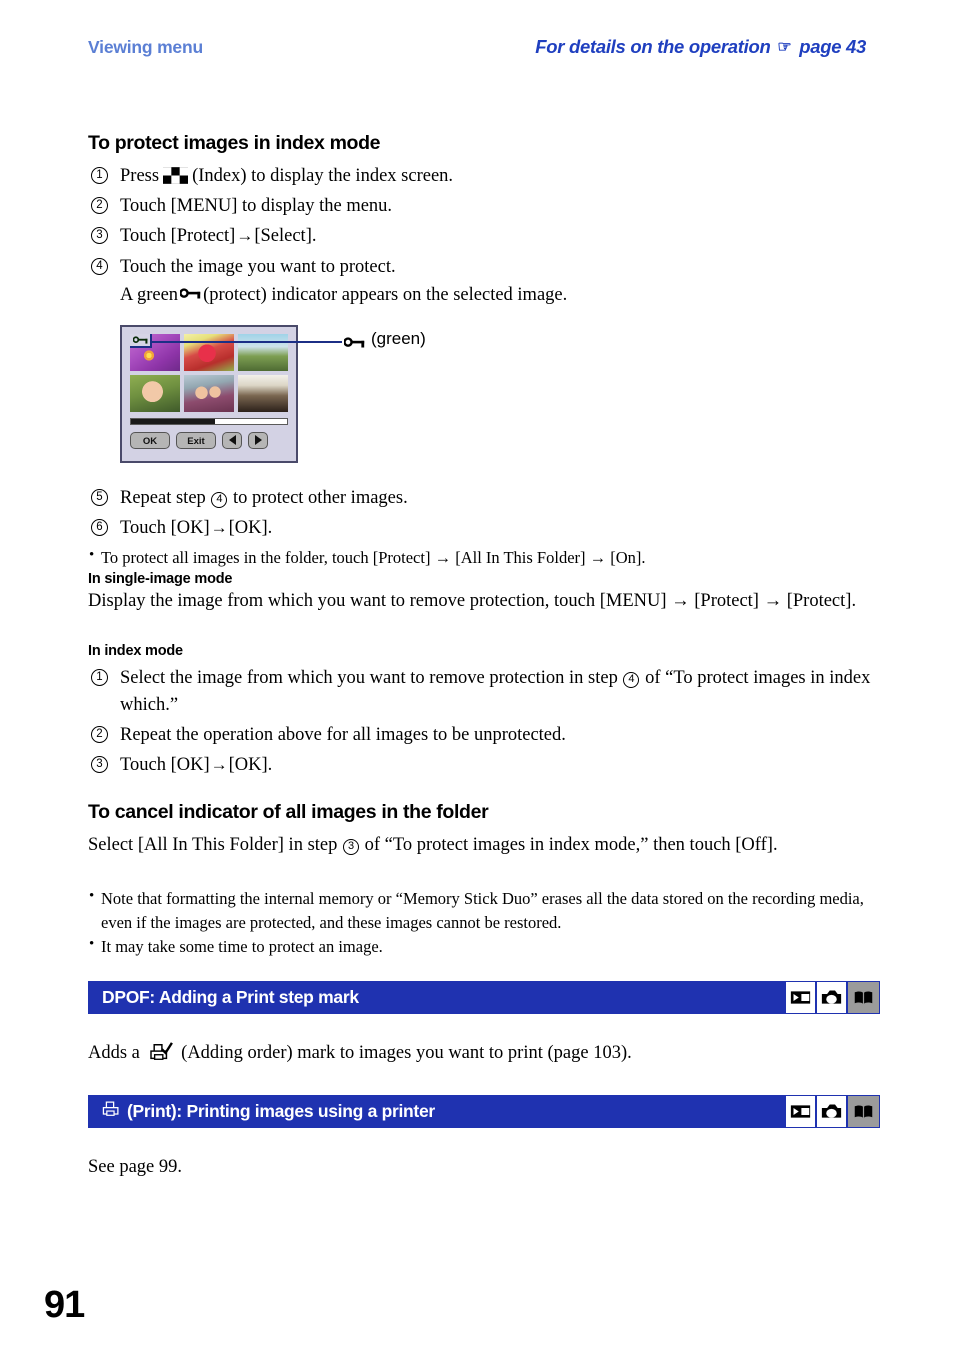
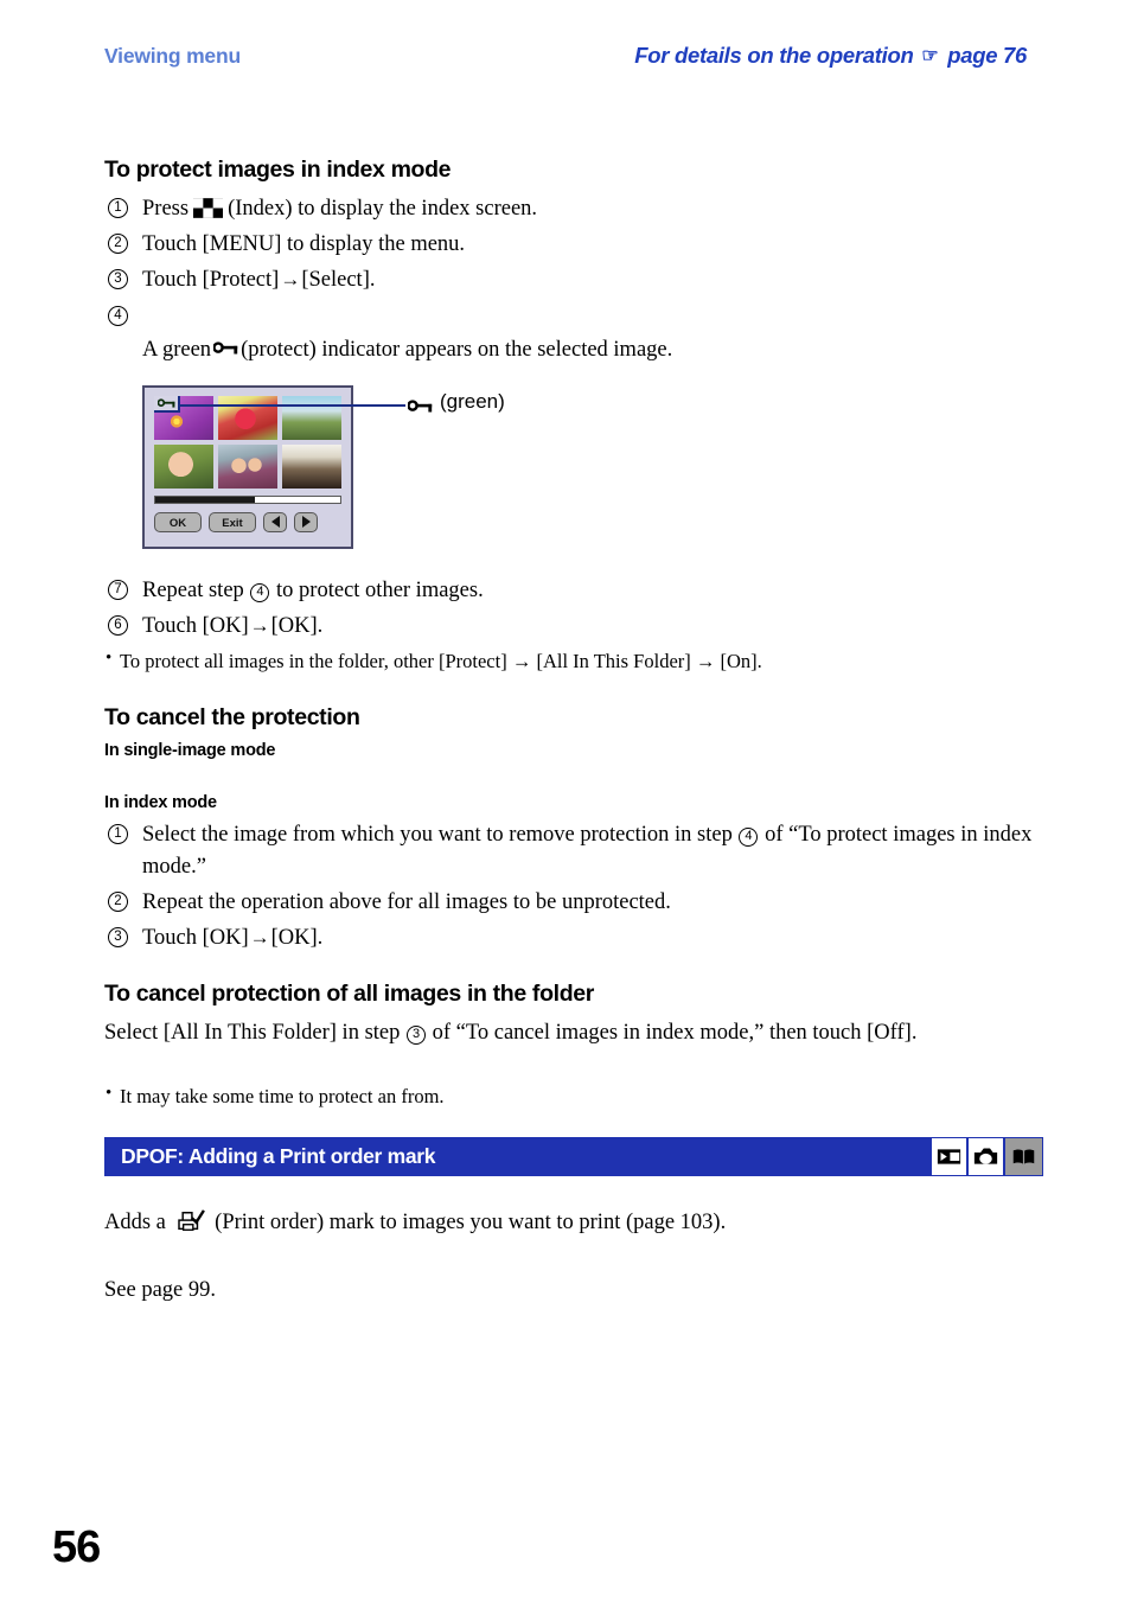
  Viewing menu
- For details on the operation ☞ page 43
+ For details on the operation ☞ page 76
  To protect images in index mode
  1
  Press (Index) to display the index screen.
  2
  Touch [MENU] to display the menu.
  3
  Touch [Protect]→[Select].
  4
- Touch the image you want to protect.
  A green (protect) indicator appears on the selected image.
  OK
  Exit
  (green)
- 5
+ 7
  Repeat step 4 to protect other images.
  6
  Touch [OK]→[OK].
- To protect all images in the folder, touch [Protect] → [All In This Folder] → [On].
+ To protect all images in the folder, other [Protect] → [All In This Folder] → [On].
+ To cancel the protection
  In single-image mode
- Display the image from which you want to remove protection, touch [MENU] → [Protect] → [Protect].
  In index mode
  1
- Select the image from which you want to remove protection in step 4 of “To protect images in index which.”
+ Select the image from which you want to remove protection in step 4 of “To protect images in index mode.”
  2
  Repeat the operation above for all images to be unprotected.
  3
  Touch [OK]→[OK].
- To cancel indicator of all images in the folder
+ To cancel protection of all images in the folder
- Select [All In This Folder] in step 3 of “To protect images in index mode,” then touch [Off].
+ Select [All In This Folder] in step 3 of “To cancel images in index mode,” then touch [Off].
- Note that formatting the internal memory or “Memory Stick Duo” erases all the data stored on the recording media, even if the images are protected, and these images cannot be restored.
- It may take some time to protect an image.
+ It may take some time to protect an from.
- DPOF: Adding a Print step mark
+ DPOF: Adding a Print order mark
- Adds a (Adding order) mark to images you want to print (page 103).
+ Adds a (Print order) mark to images you want to print (page 103).
- (Print): Printing images using a printer
  See page 99.
- 91
+ 56
